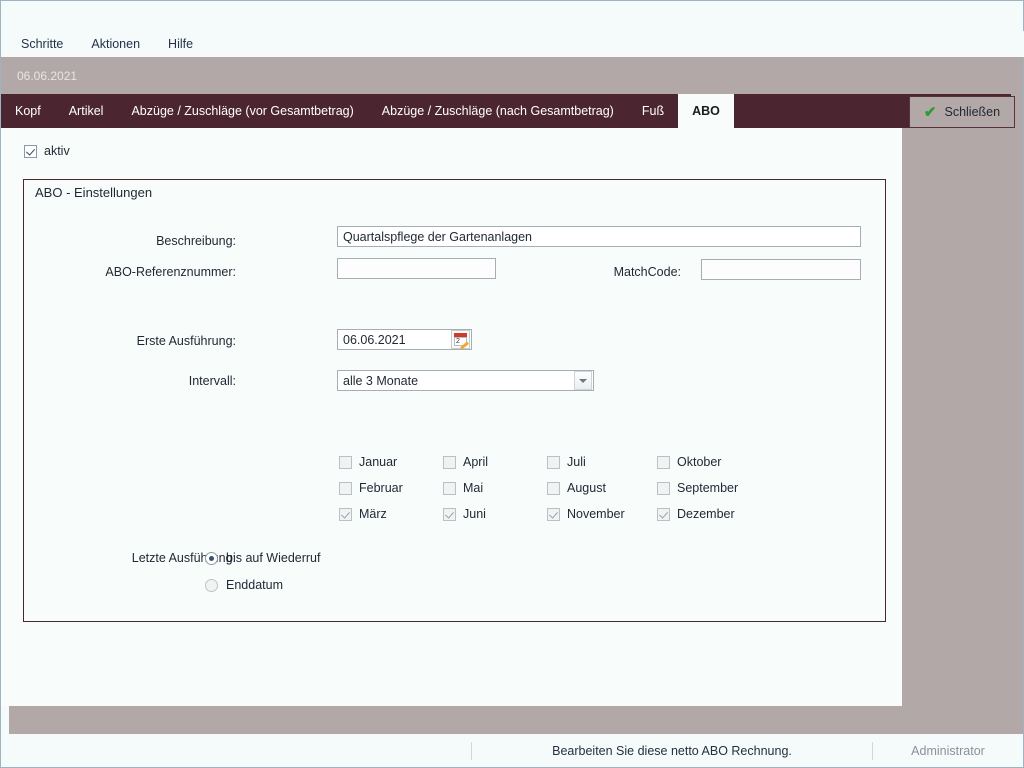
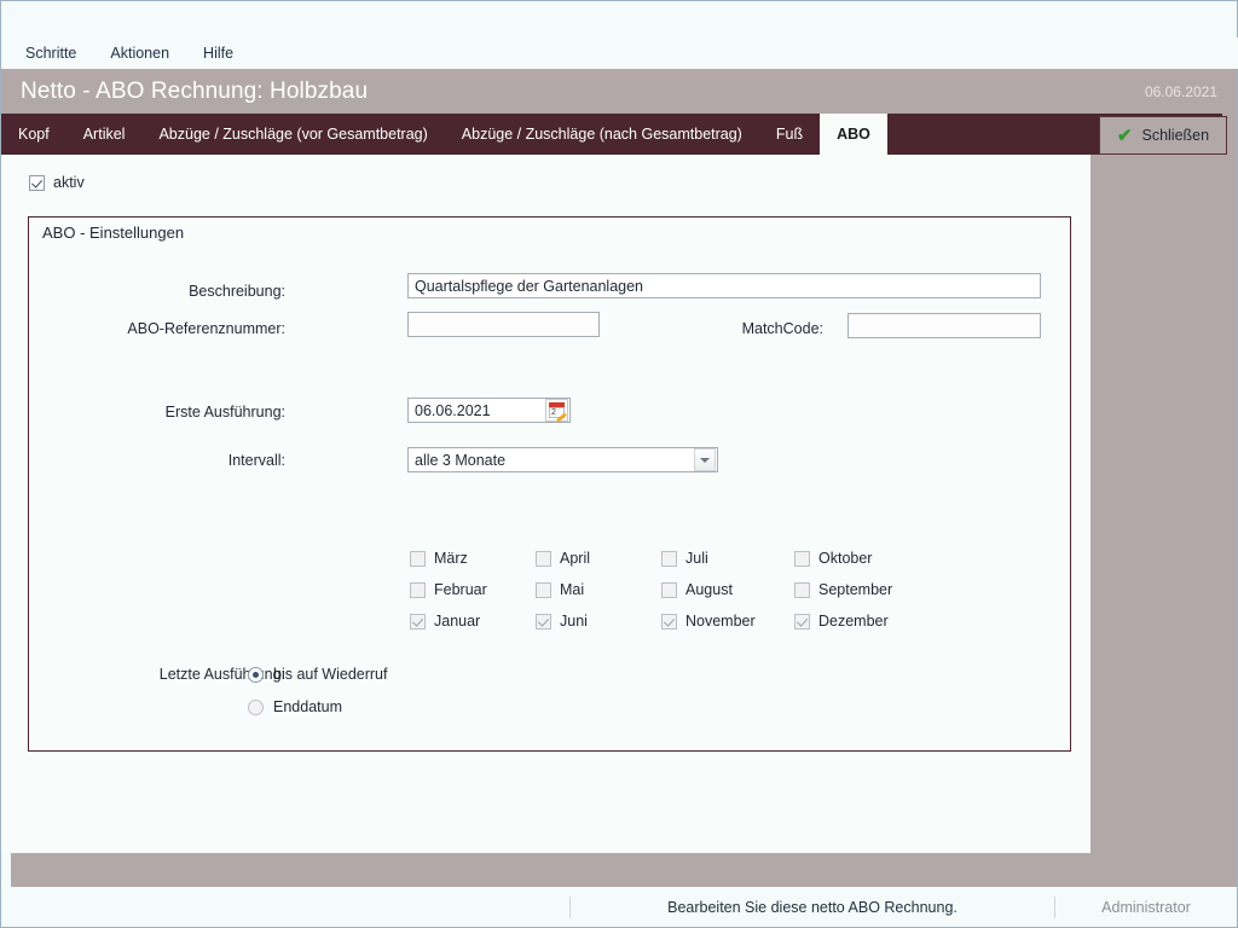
  Schritte
  Aktionen
  Hilfe
+ Netto - ABO Rechnung: Holbzbau
  06.06.2021
  Kopf
  Artikel
  Abzüge / Zuschläge (vor Gesamtbetrag)
  Abzüge / Zuschläge (nach Gesamtbetrag)
  Fuß
  ABO
  ✔
  Schließen
  aktiv
  ABO - Einstellungen
  Beschreibung:
  Quartalspflege der Gartenanlagen
  ABO-Referenznummer:
  MatchCode:
  Erste Ausführung:
  06.06.2021
  Intervall:
  alle 3 Monate
- Januar
+ März
  April
  Juli
  Oktober
  Februar
  Mai
  August
  September
- März
+ Januar
  Juni
  November
  Dezember
  Letzte Ausfüng:
  bis auf Wiederruf
  Enddatum
  Bearbeiten Sie diese netto ABO Rechnung.
  Administrator
